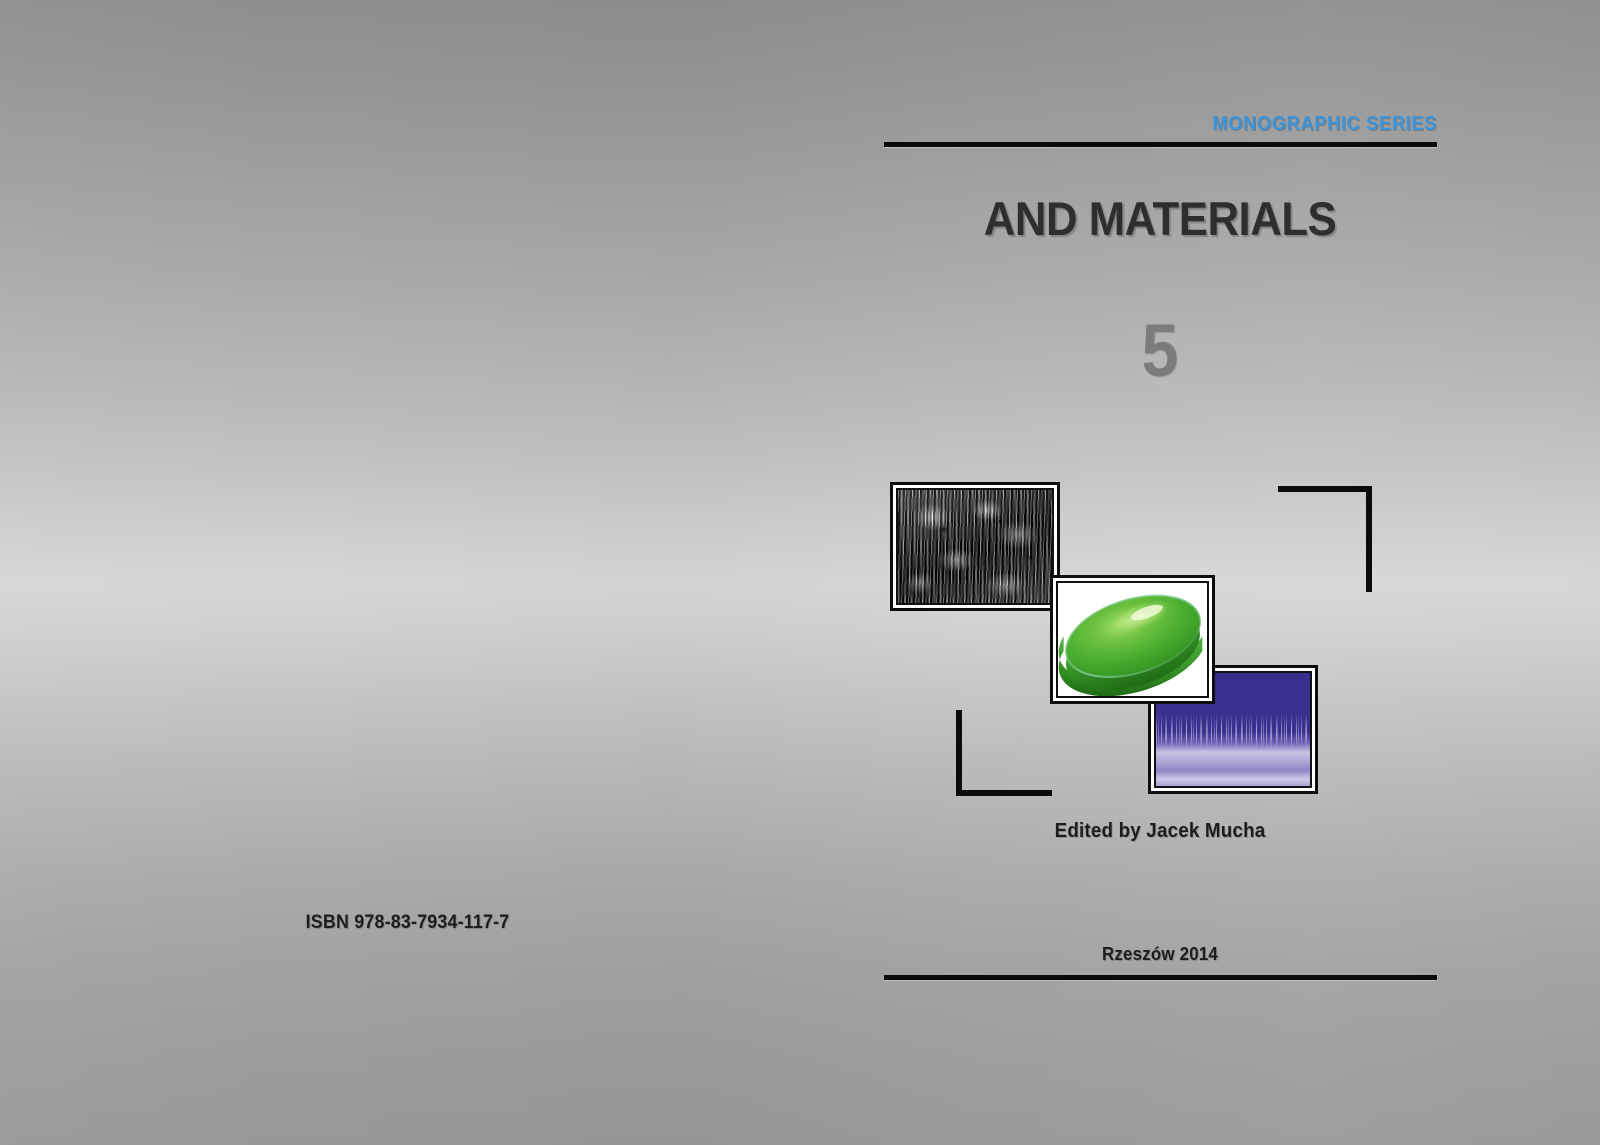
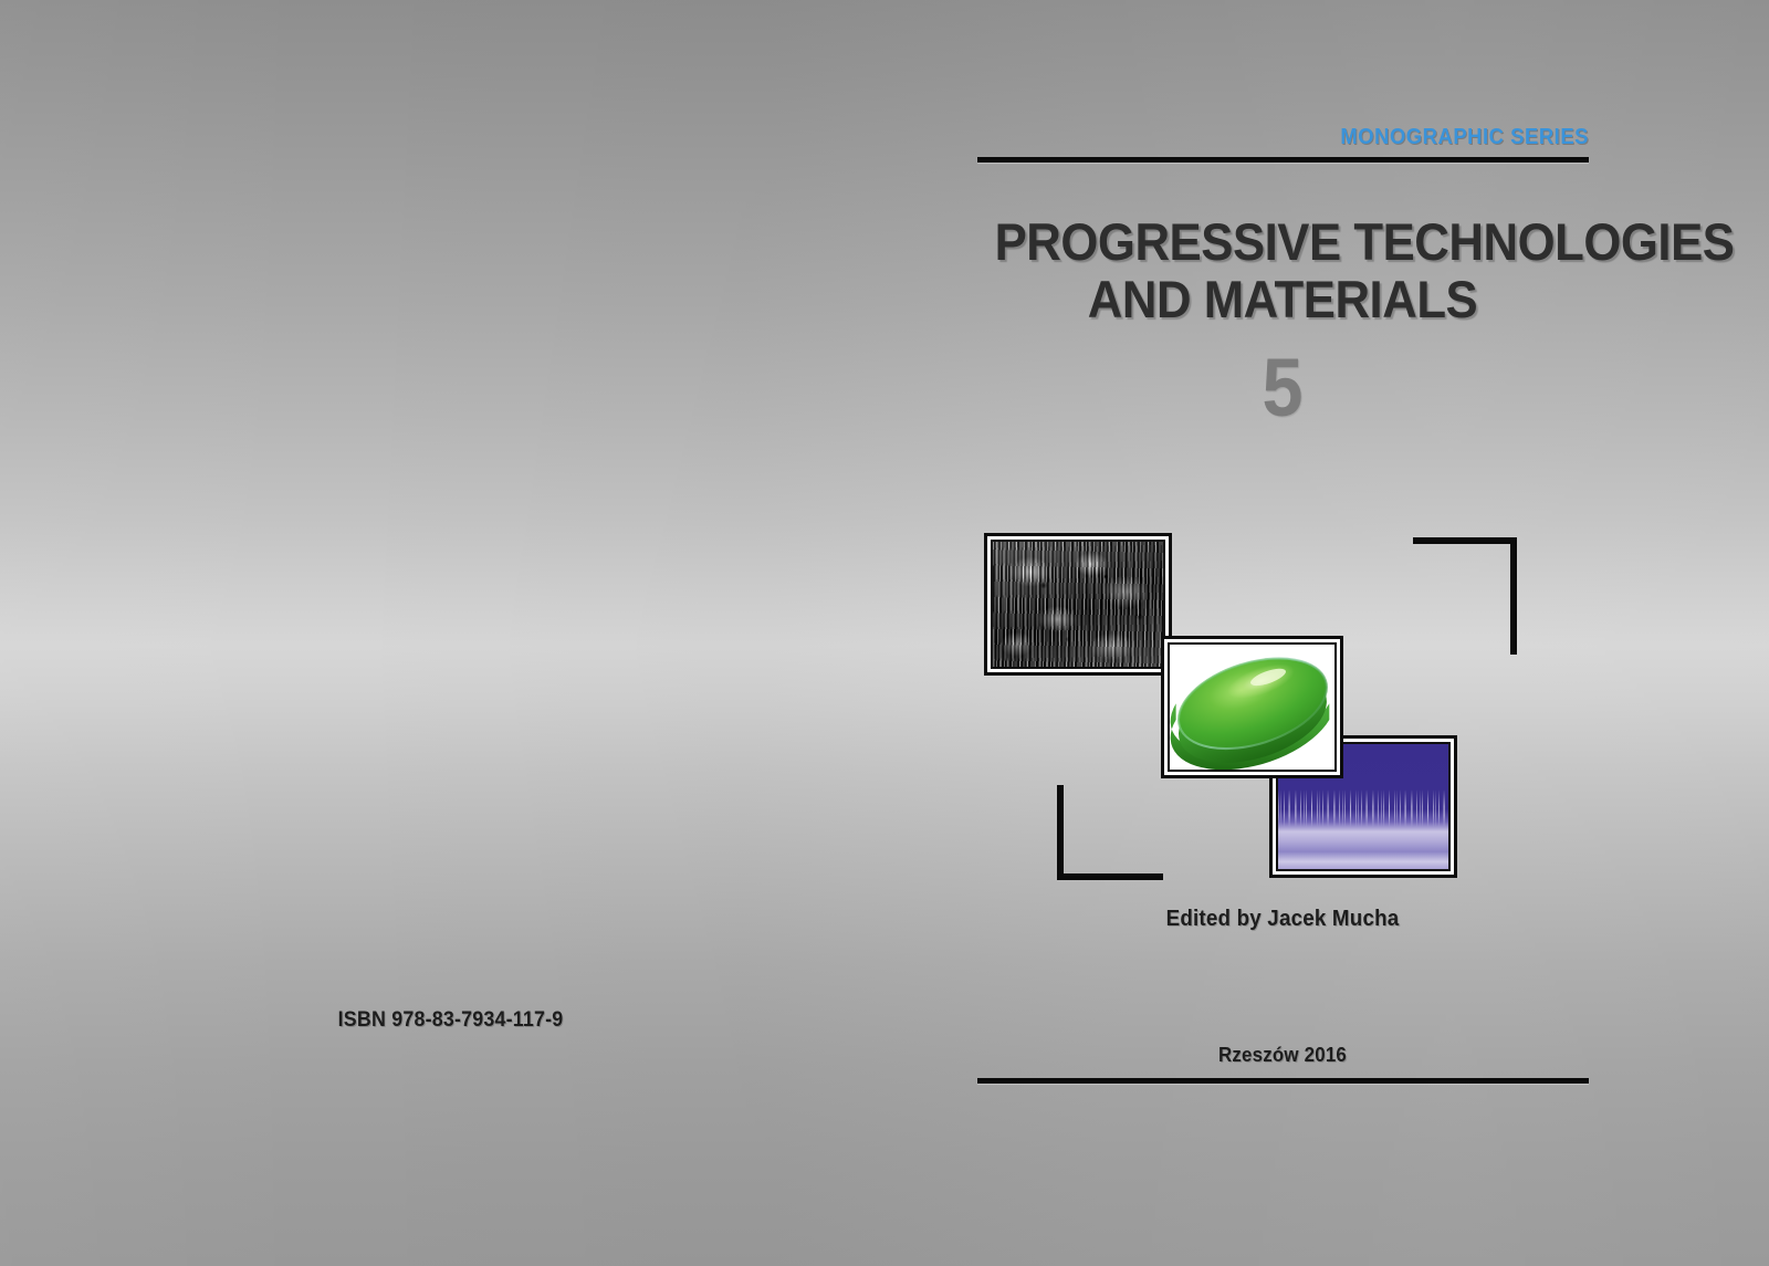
- ISBN 978-83-7934-117-7
+ ISBN 978-83-7934-117-9
  MONOGRAPHIC SERIES
+ PROGRESSIVE TECHNOLOGIES
  AND MATERIALS
  5
  Edited by Jacek Mucha
- Rzeszów 2014
+ Rzeszów 2016
